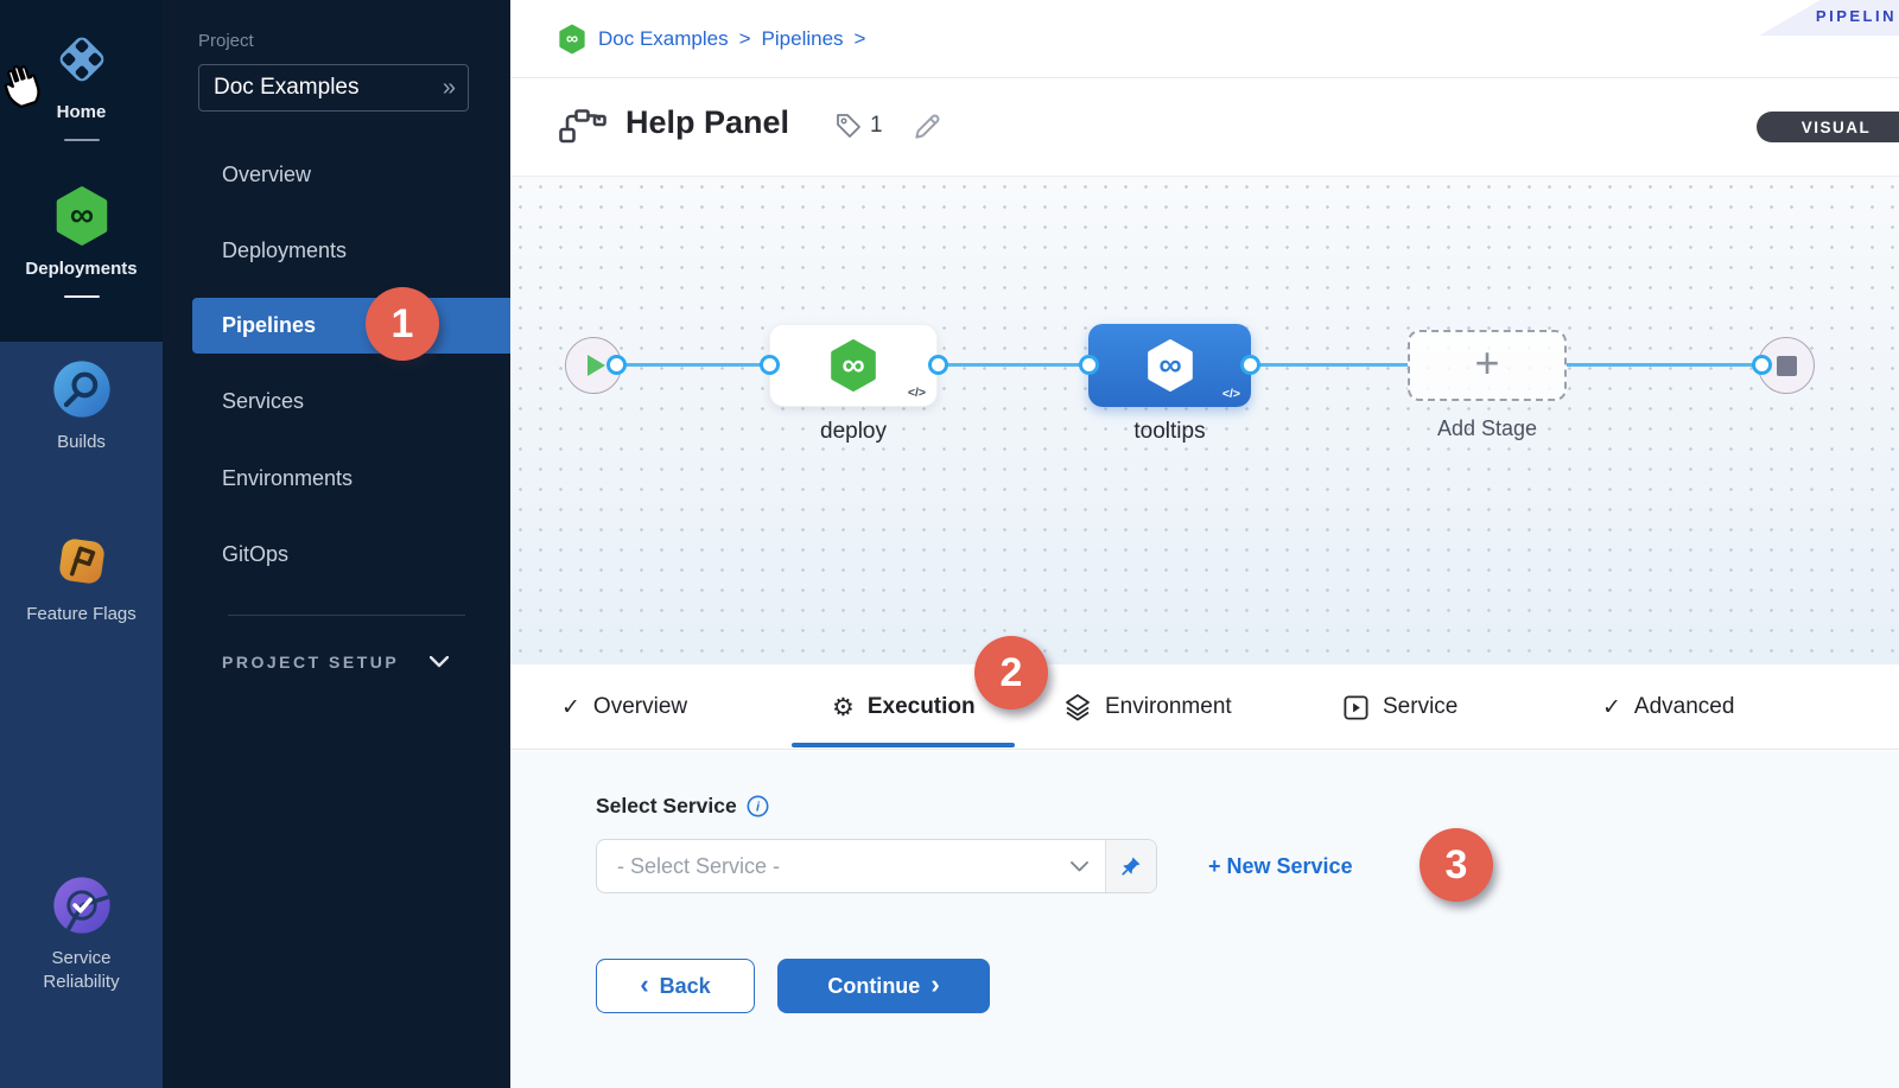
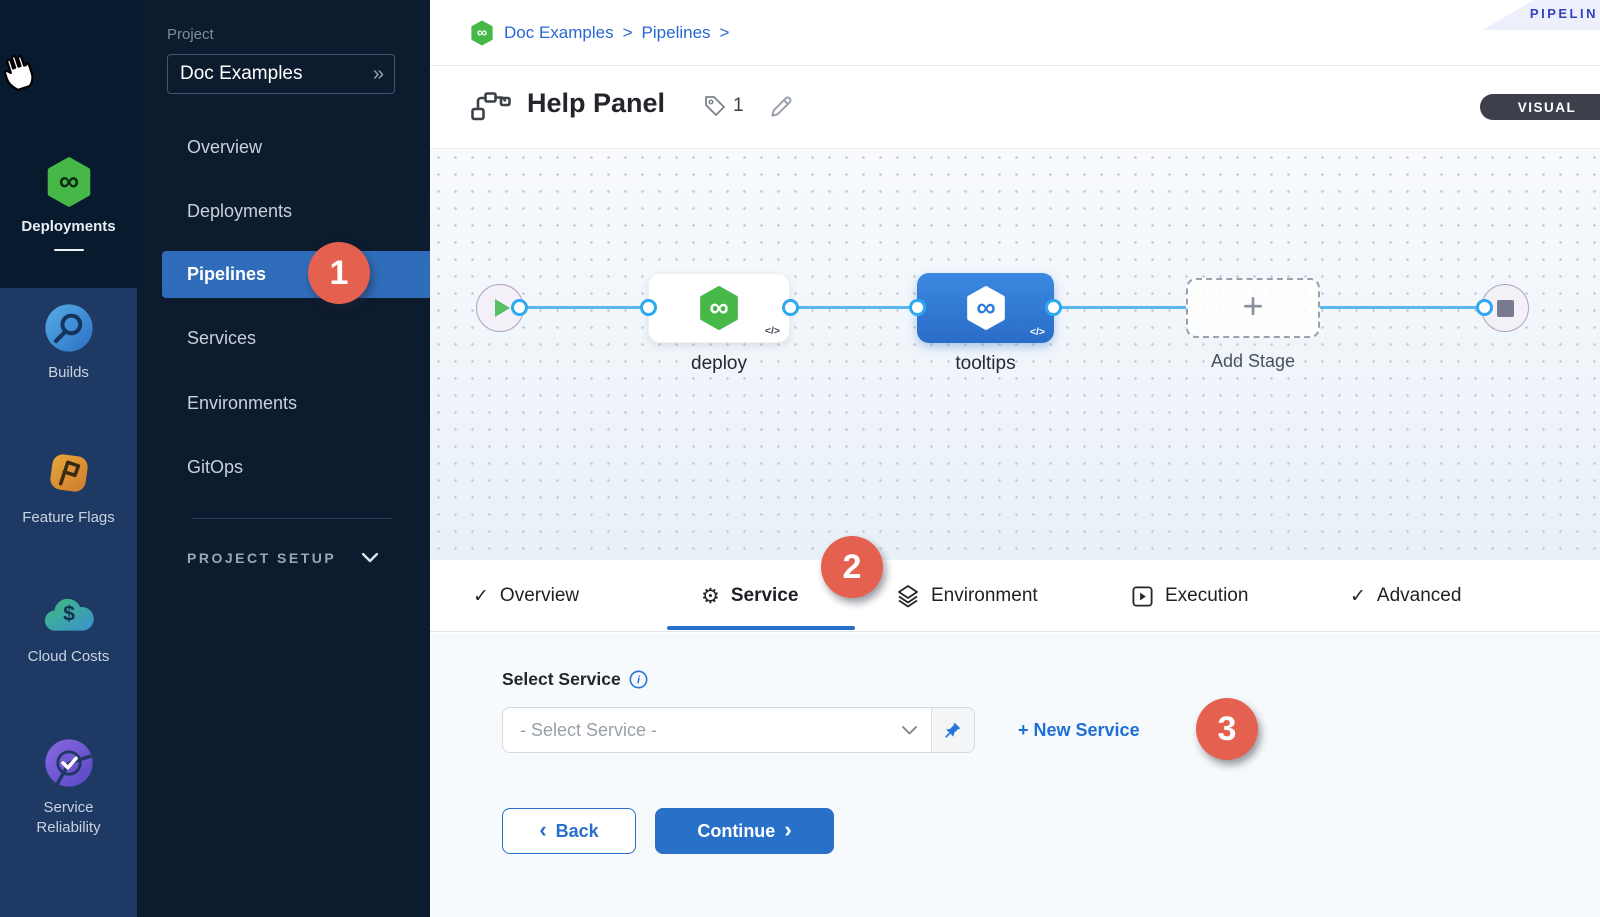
  Project
  Doc Examples
  »
  Overview
  Deployments
  Pipelines
  Services
  Environments
  GitOps
  PROJECT SETUP
- Home
  ∞
  Deployments
  Builds
  Feature Flags
+ $
+ Cloud Costs
  Service Reliability
  ∞
  Doc Examples
  >
  Pipelines
  >
  PIPELIN
  Help Panel
  1
  VISUAL
  ∞
  </>
  deploy
  ∞
  </>
  tooltips
  +
  Add Stage
  ✓
  Overview
  ⚙
- Execution
+ Service
  Environment
- Service
+ Execution
  ✓
  Advanced
  Select Service
  i
  - Select Service -
  + New Service
  ‹
  Back
  Continue
  ›
  1
  2
  3
